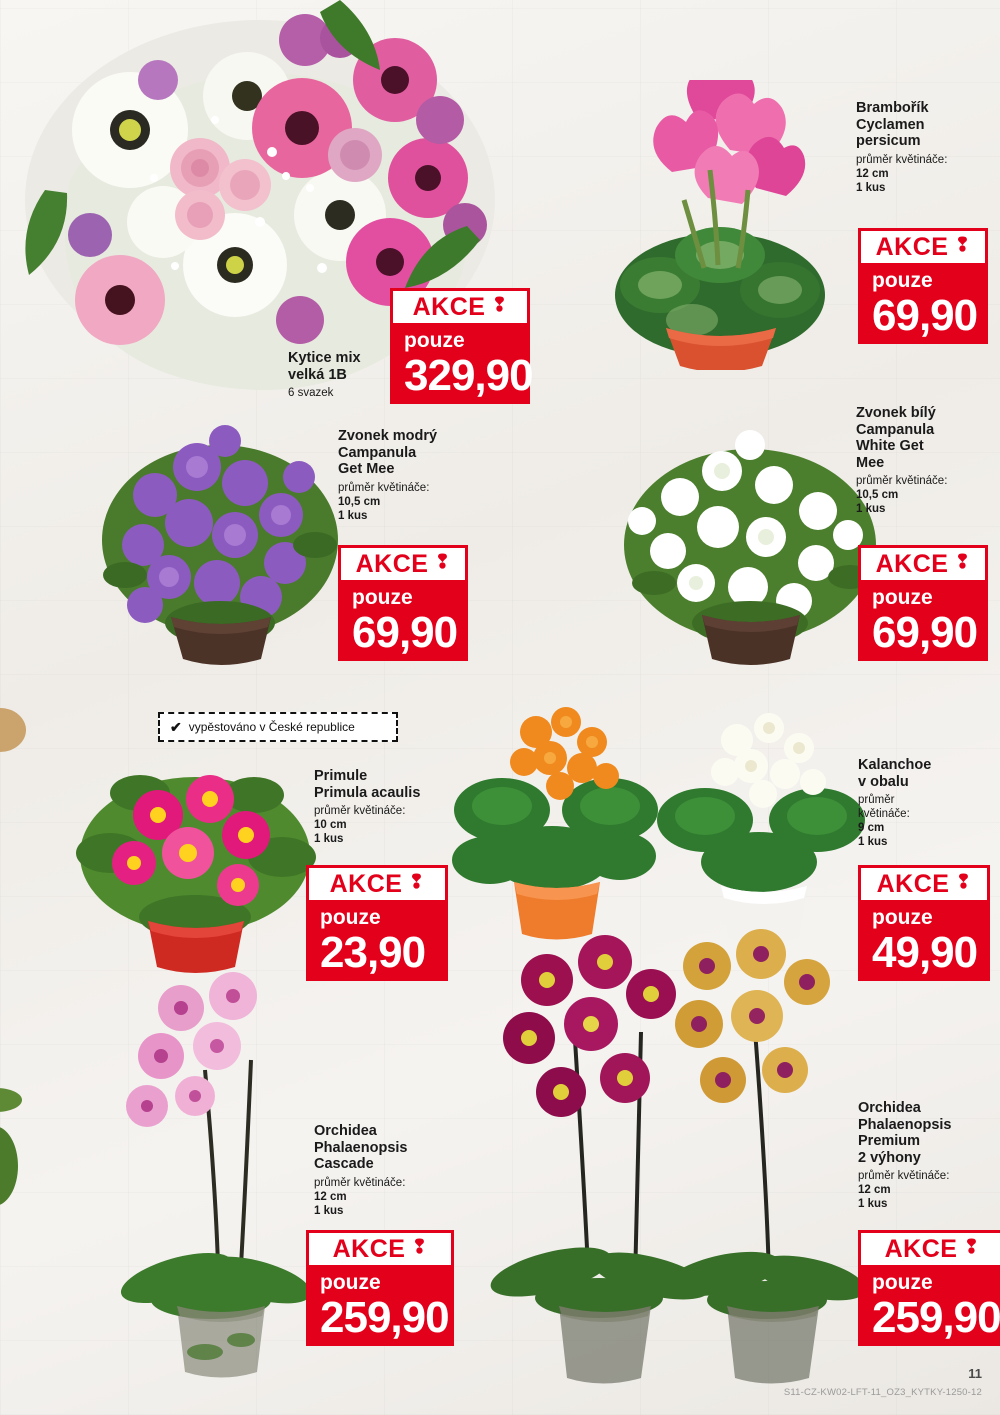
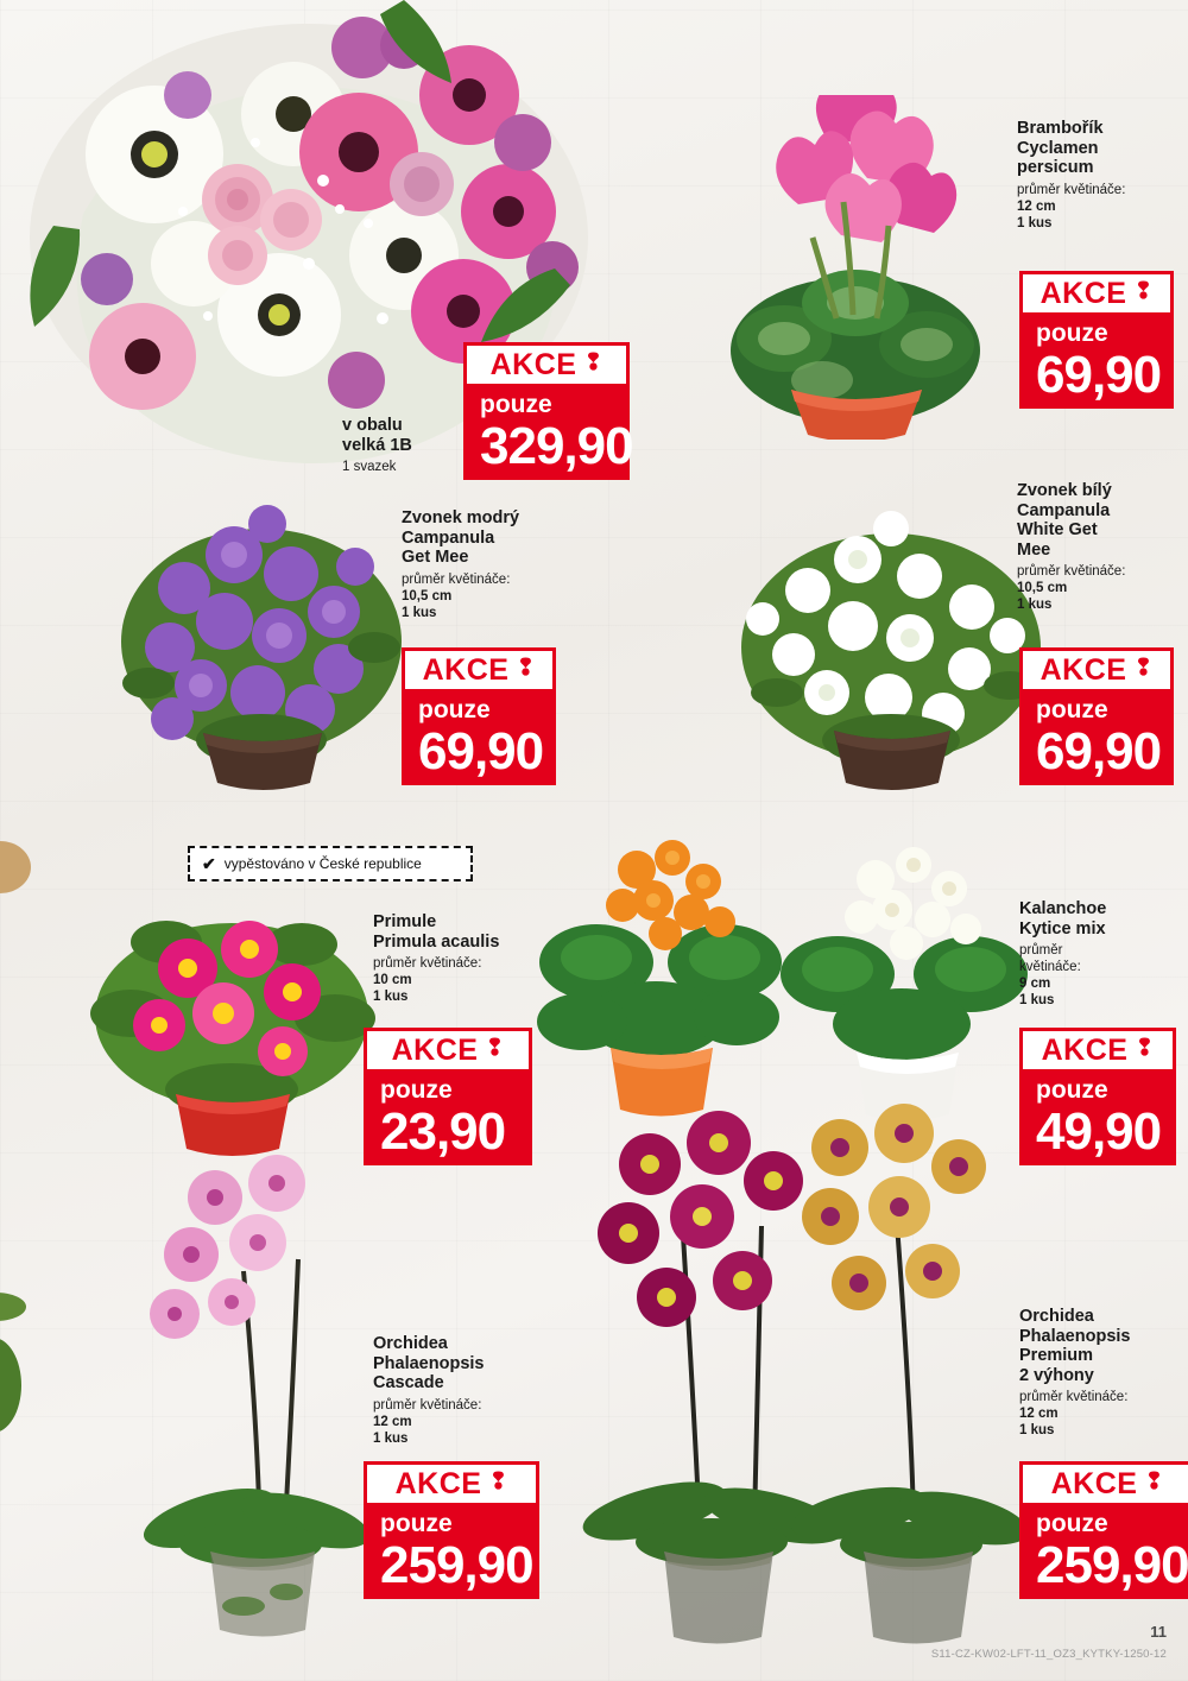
- Kytice mix
+ v obalu
  velká 1B
- 6 svazek
+ 1 svazek
  Brambořík
  Cyclamen
  persicum
  průměr květináče:
  12 cm
  1 kus
  Zvonek modrý
  Campanula
  Get Mee
  průměr květináče:
  10,5 cm
  1 kus
  Zvonek bílý
  Campanula
  White Get
  Mee
  průměr květináče:
  10,5 cm
  1 kus
  Primule
  Primula acaulis
  průměr květináče:
  10 cm
  1 kus
  Kalanchoe
- v obalu
+ Kytice mix
  průměr
  květináče:
  9 cm
  1 kus
  Orchidea
  Phalaenopsis
  Cascade
  průměr květináče:
  12 cm
  1 kus
  Orchidea
  Phalaenopsis
  Premium
  2 výhony
  průměr květináče:
  12 cm
  1 kus
  AKCE
  ❢
  pouze
  329,90
  AKCE
  ❢
  pouze
  69,90
  AKCE
  ❢
  pouze
  69,90
  AKCE
  ❢
  pouze
  69,90
  AKCE
  ❢
  pouze
  23,90
  AKCE
  ❢
  pouze
  49,90
  AKCE
  ❢
  pouze
  259,90
  AKCE
  ❢
  pouze
  259,90
  ✔
  vypěstováno v České republice
  11
  S11-CZ-KW02-LFT-11_OZ3_KYTKY-1250-12
